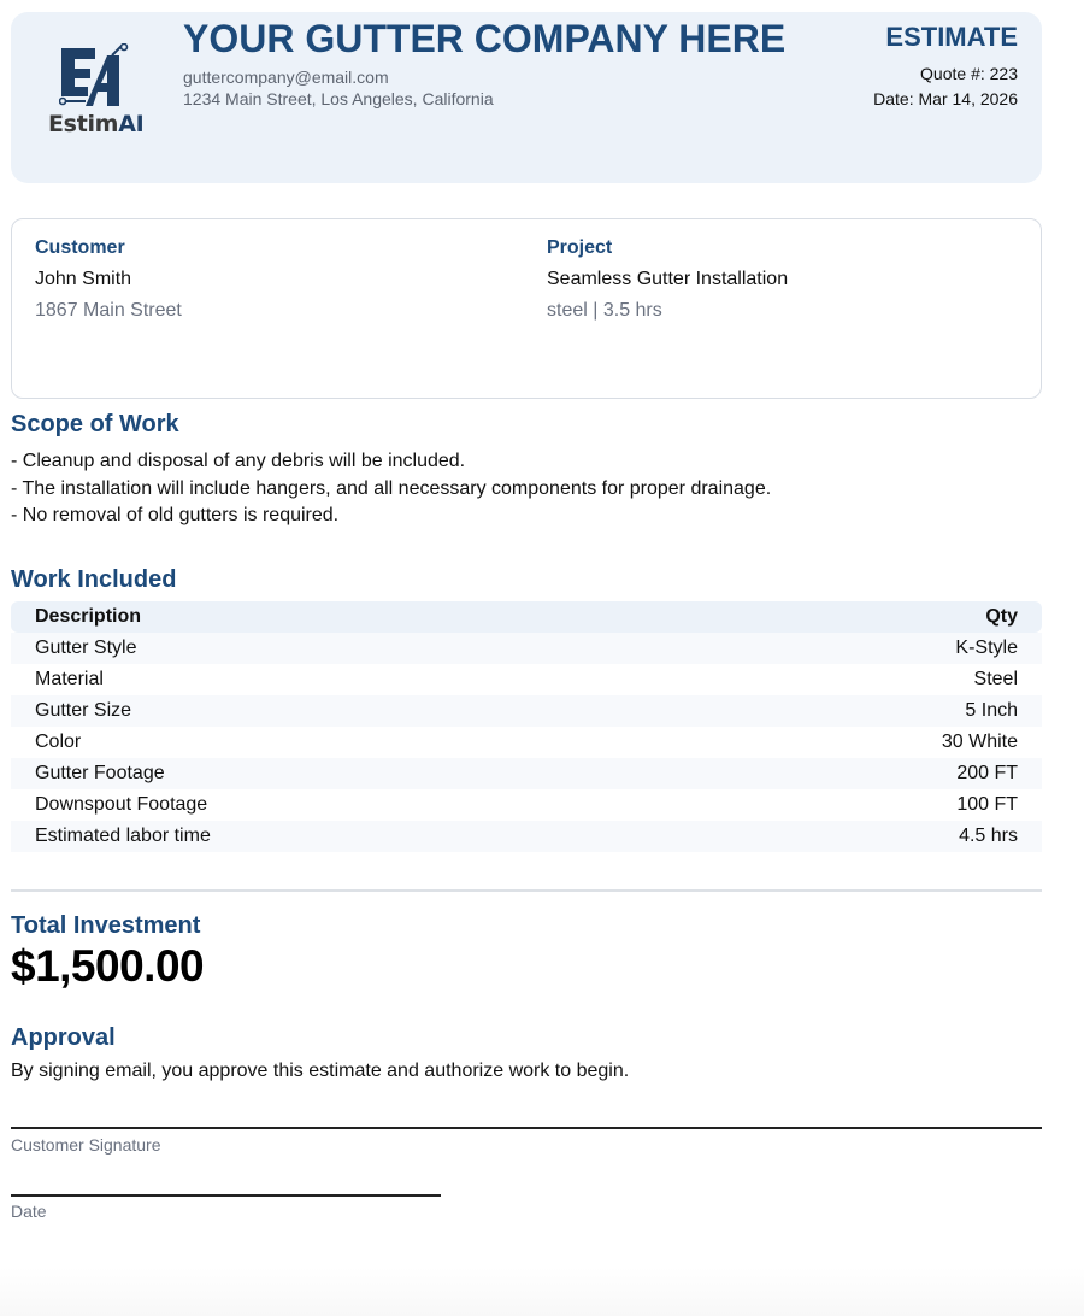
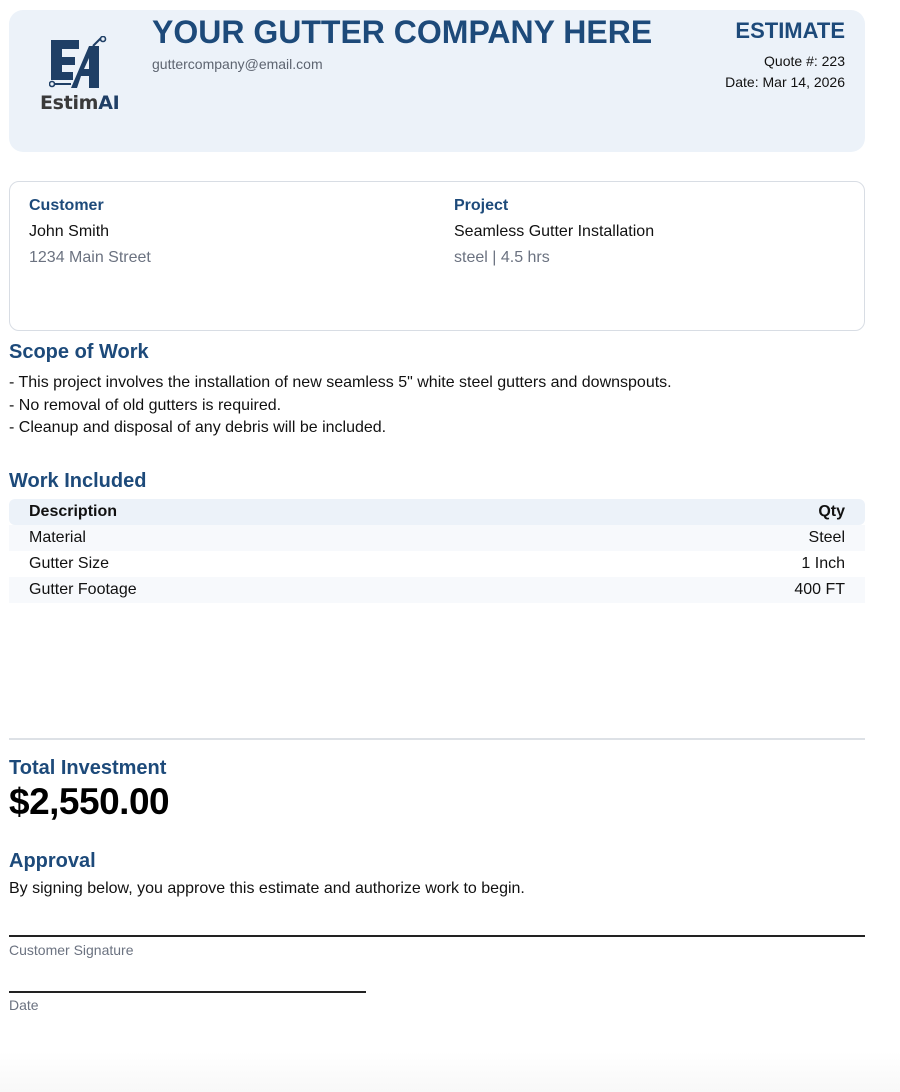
  EstimAI
  YOUR GUTTER COMPANY HERE
  guttercompany@email.com
- 1234 Main Street, Los Angeles, California
  ESTIMATE
  Quote #: 223
  Date: Mar 14, 2026
  Customer
  John Smith
- 1867 Main Street
+ 1234 Main Street
  Project
  Seamless Gutter Installation
- steel | 3.5 hrs
+ steel | 4.5 hrs
  Scope of Work
+ - This project involves the installation of new seamless 5" white steel gutters and downspouts.
- - Cleanup and disposal of any debris will be included.
+ - No removal of old gutters is required.
- - The installation will include hangers, and all necessary components for proper drainage.
- - No removal of old gutters is required.
+ - Cleanup and disposal of any debris will be included.
  Work Included
  Description	Qty
- Gutter Style	K-Style
  Material	Steel
- Gutter Size	5 Inch
+ Gutter Size	1 Inch
- Color	30 White
- Gutter Footage	200 FT
+ Gutter Footage	400 FT
- Downspout Footage	100 FT
- Estimated labor time	4.5 hrs
  Total Investment
- $1,500.00
+ $2,550.00
  Approval
- By signing email, you approve this estimate and authorize work to begin.
+ By signing below, you approve this estimate and authorize work to begin.
  Customer Signature
  Date
